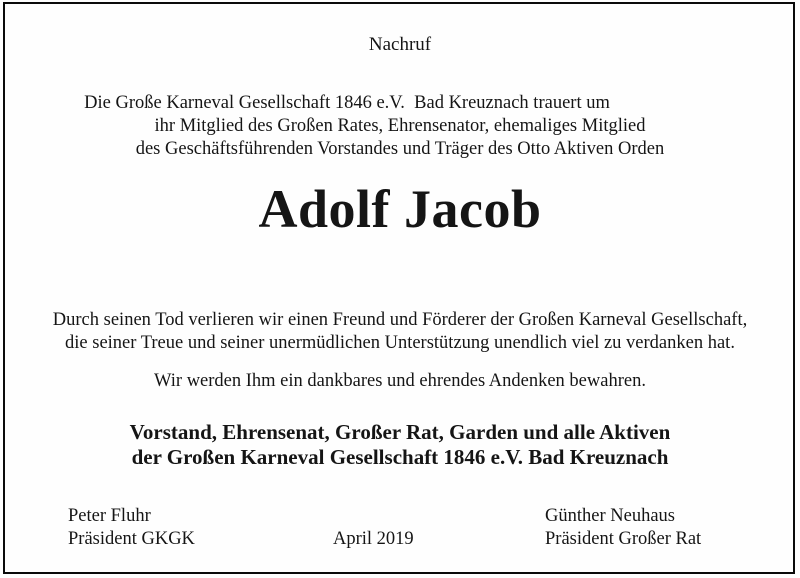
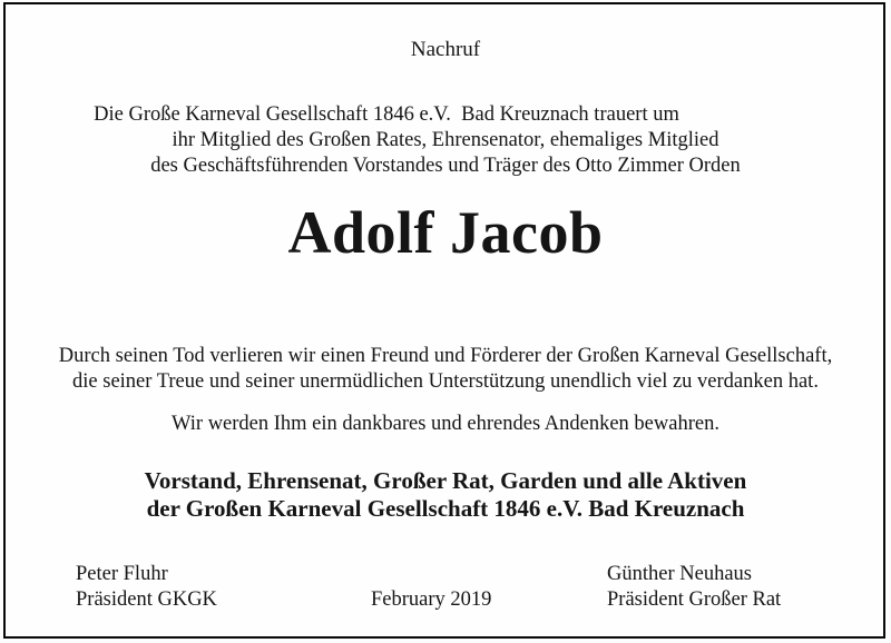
  Nachruf
  Die Große Karneval Gesellschaft 1846 e.V. Bad Kreuznach trauert um
  ihr Mitglied des Großen Rates, Ehrensenator, ehemaliges Mitglied
- des Geschäftsführenden Vorstandes und Träger des Otto Aktiven Orden
+ des Geschäftsführenden Vorstandes und Träger des Otto Zimmer Orden
  Adolf Jacob
  Durch seinen Tod verlieren wir einen Freund und Förderer der Großen Karneval Gesellschaft,
  die seiner Treue und seiner unermüdlichen Unterstützung unendlich viel zu verdanken hat.
  Wir werden Ihm ein dankbares und ehrendes Andenken bewahren.
  Vorstand, Ehrensenat, Großer Rat, Garden und alle Aktiven
  der Großen Karneval Gesellschaft 1846 e.V. Bad Kreuznach
  Peter Fluhr
  Präsident GKGK
- April 2019
+ February 2019
  Günther Neuhaus
  Präsident Großer Rat
